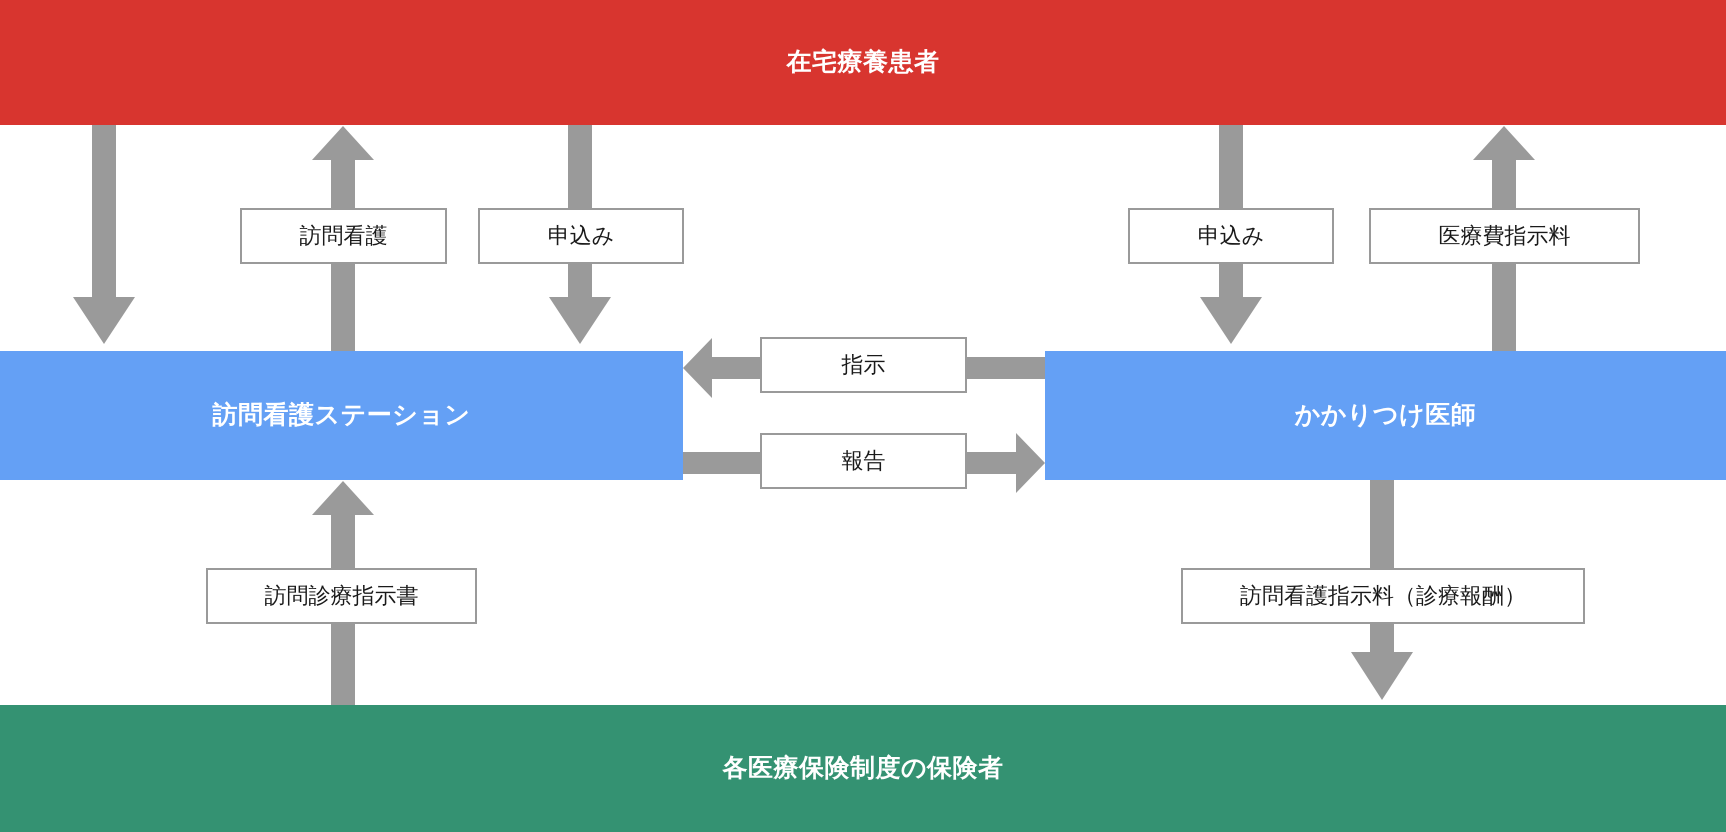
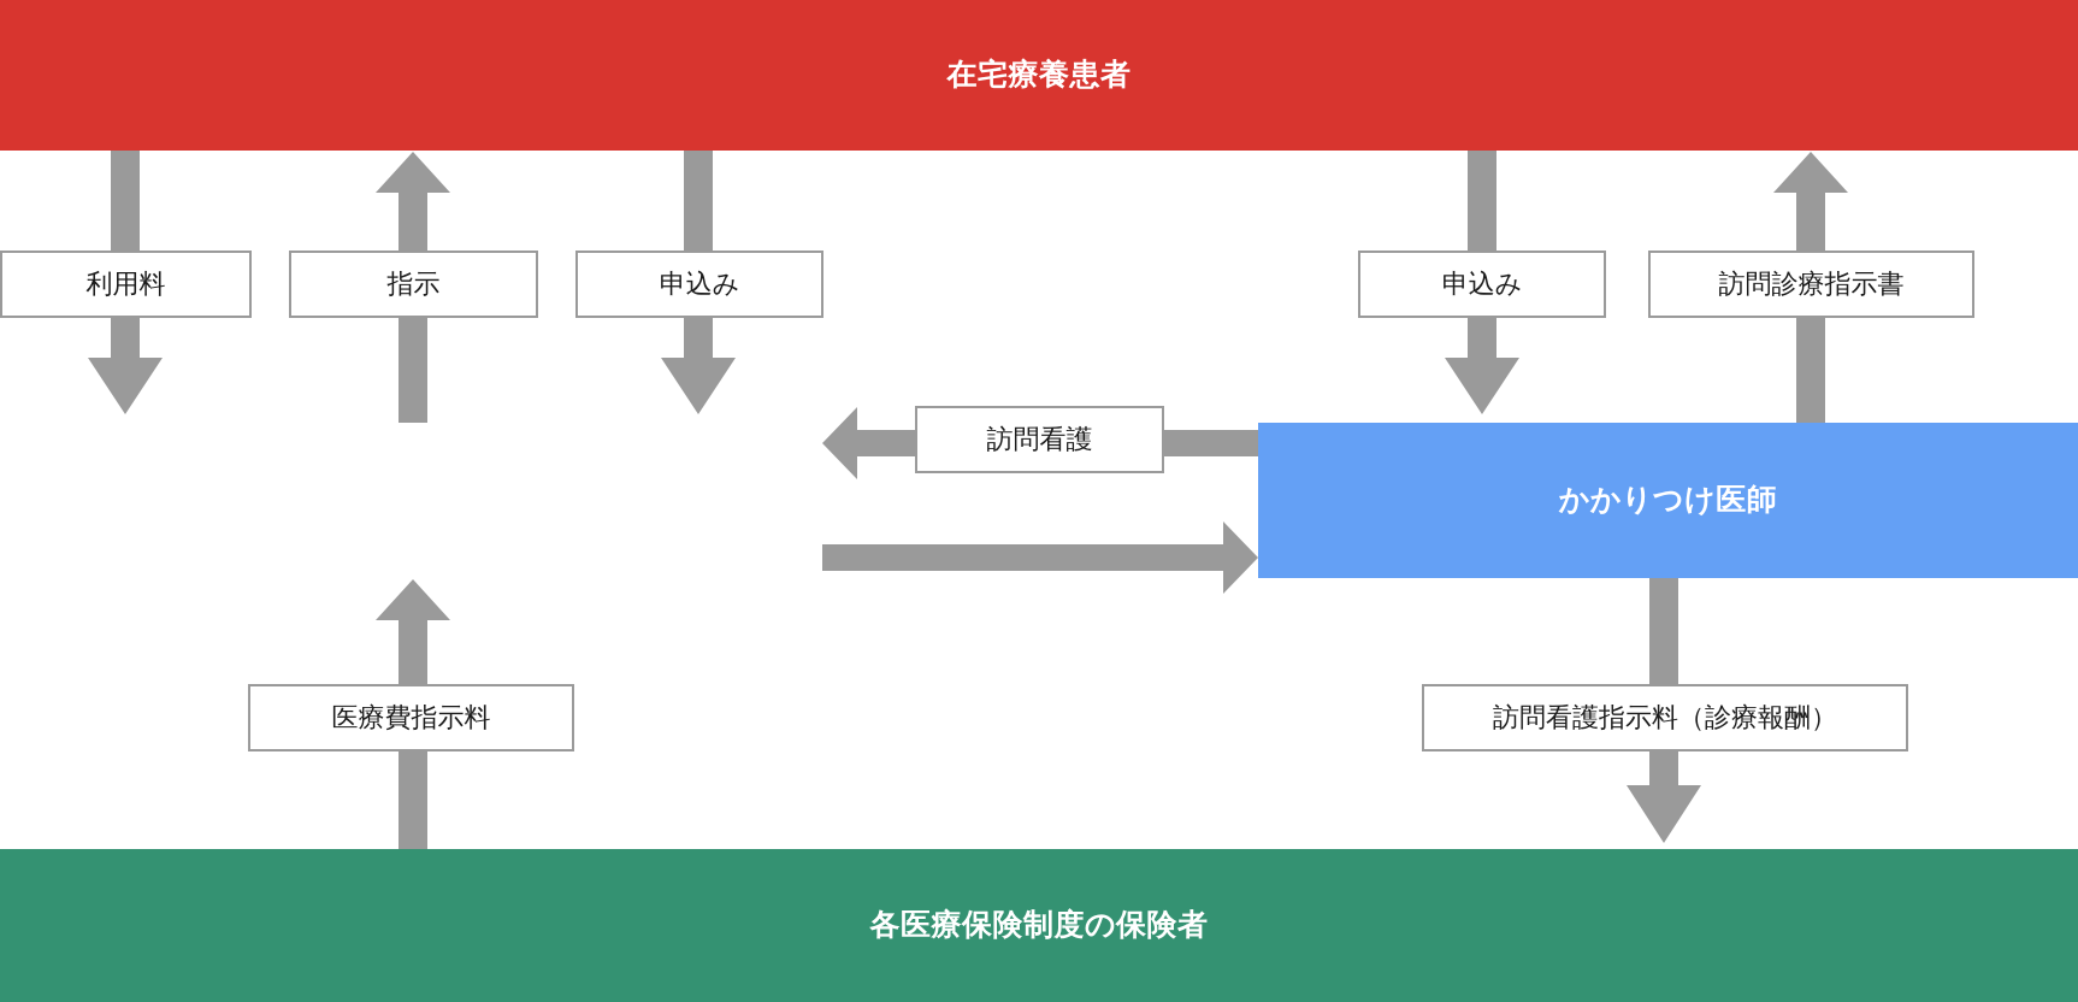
  在宅療養患者
- 訪問看護ステーション
  かかりつけ医師
  各医療保険制度の保険者
+ 利用料
- 訪問看護
+ 指示
  申込み
  申込み
- 医療費指示料
+ 訪問診療指示書
- 指示
+ 訪問看護
- 報告
- 訪問診療指示書
+ 医療費指示料
  訪問看護指示料（診療報酬）
